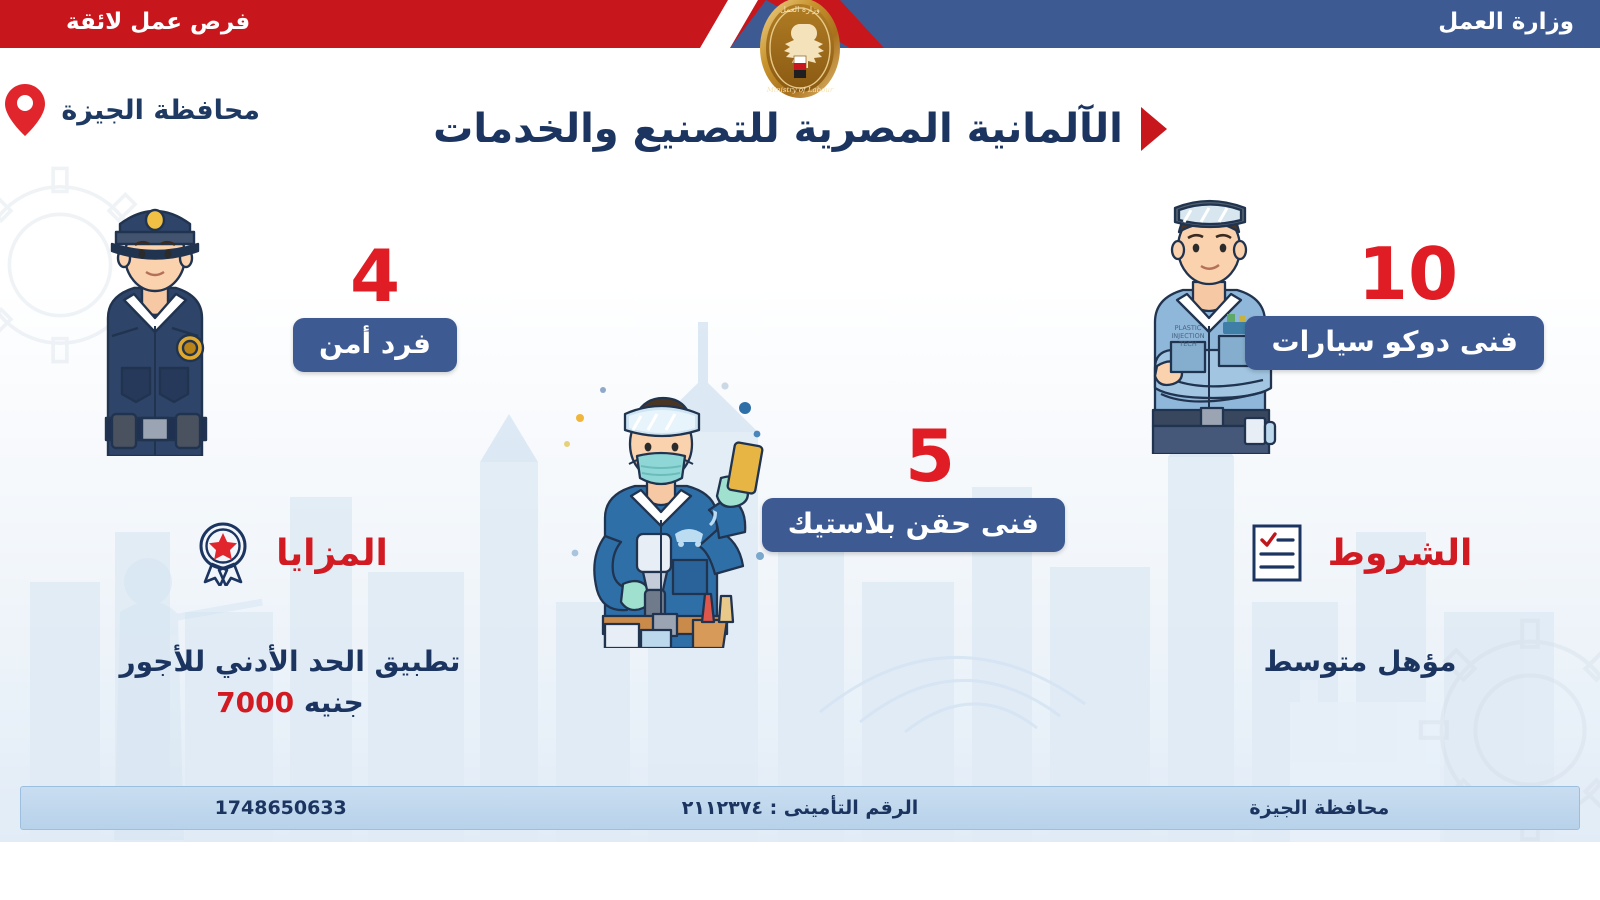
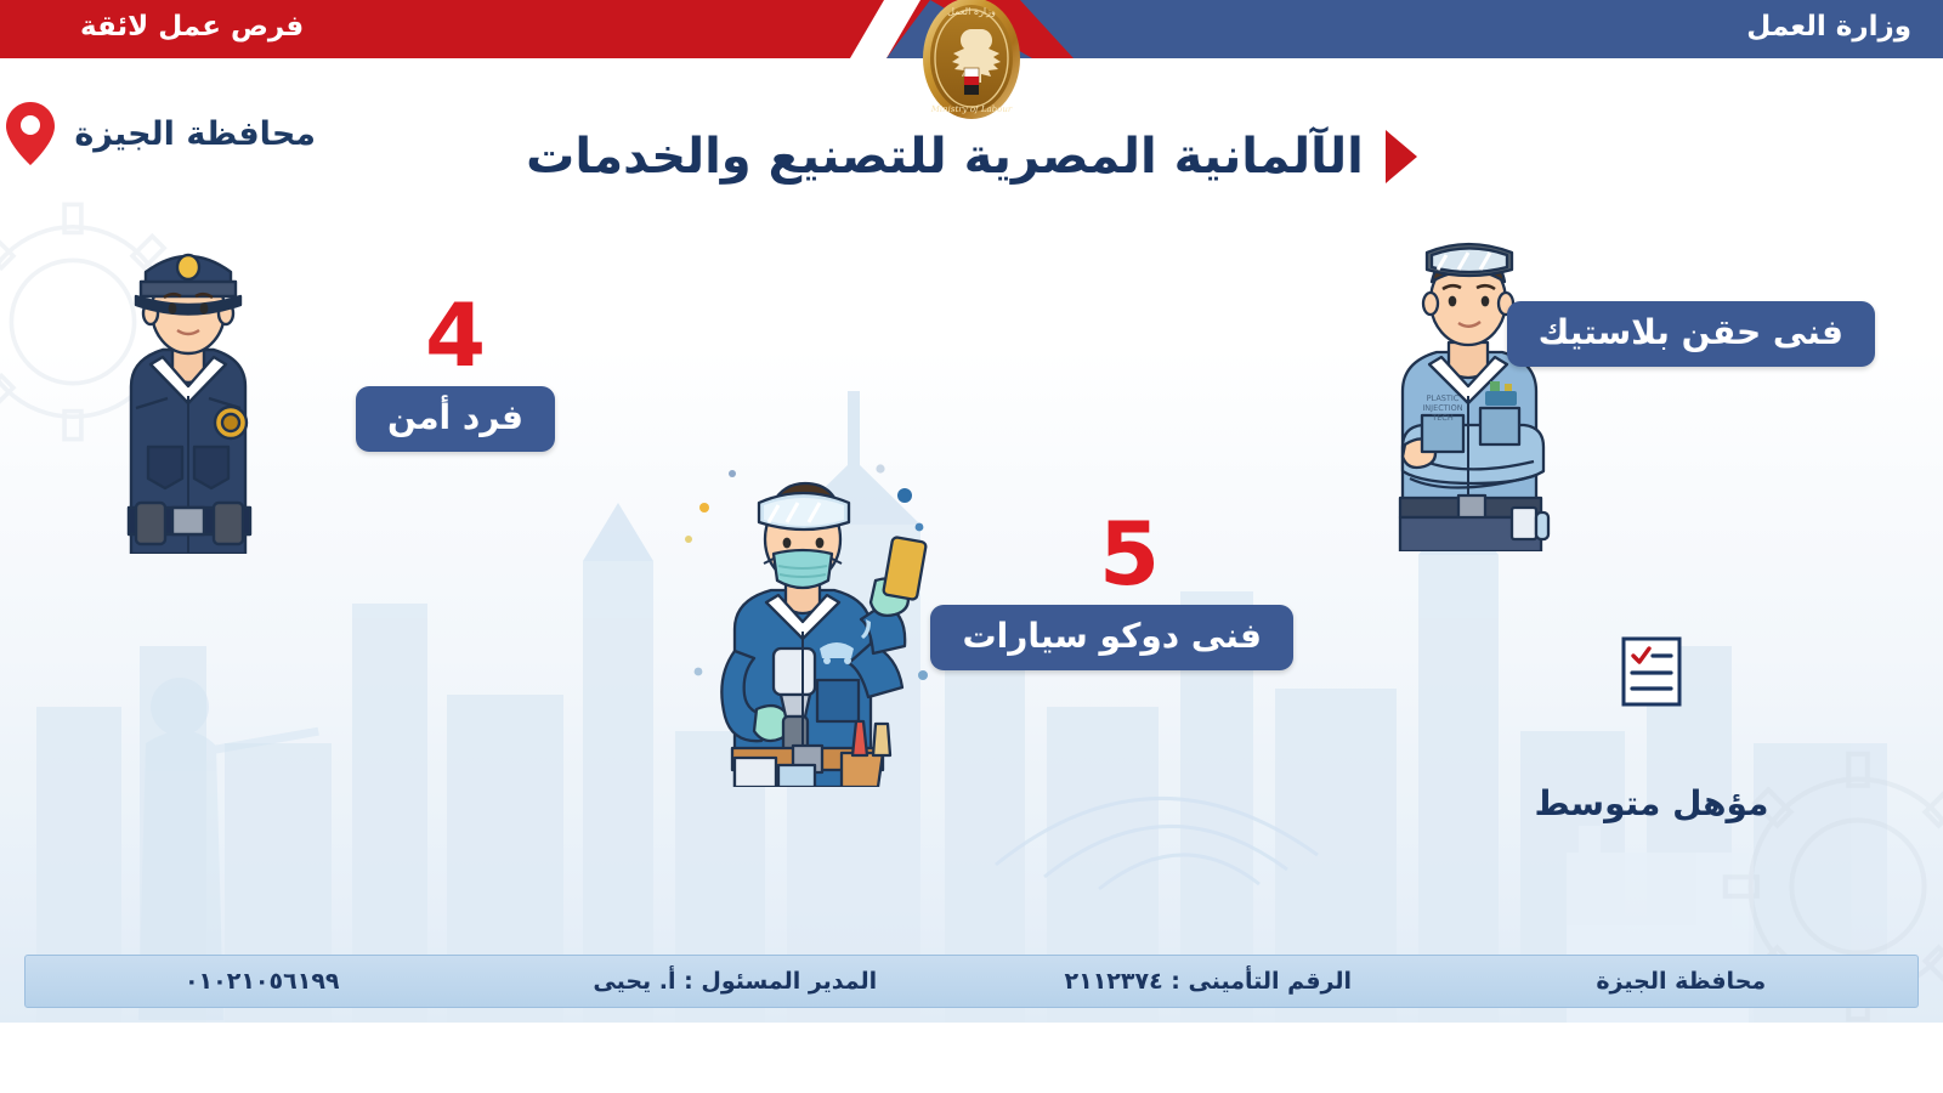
  وزارة العمل
  فرص عمل لائقة
  وزارة العمل
  Ministry of Labour
  محافظة الجيزة
  الآلمانية المصرية للتصنيع والخدمات
  PLASTIC
  INJECTION
  TECH
  4
  فرد أمن
  5
- فنى حقن بلاستيك
+ فنى دوكو سيارات
- 10
- فنى دوكو سيارات
+ فنى حقن بلاستيك
- المزايا
- تطبيق الحد الأدني للأجور
- جنيه 7000
- الشروط
  مؤهل متوسط
  محافظة الجيزة
  الرقم التأمينى : ٢١١٢٣٧٤
+ المدير المسئول : أ. يحيى
- 1748650633
+ ٠١٠٢١٠٥٦١٩٩
